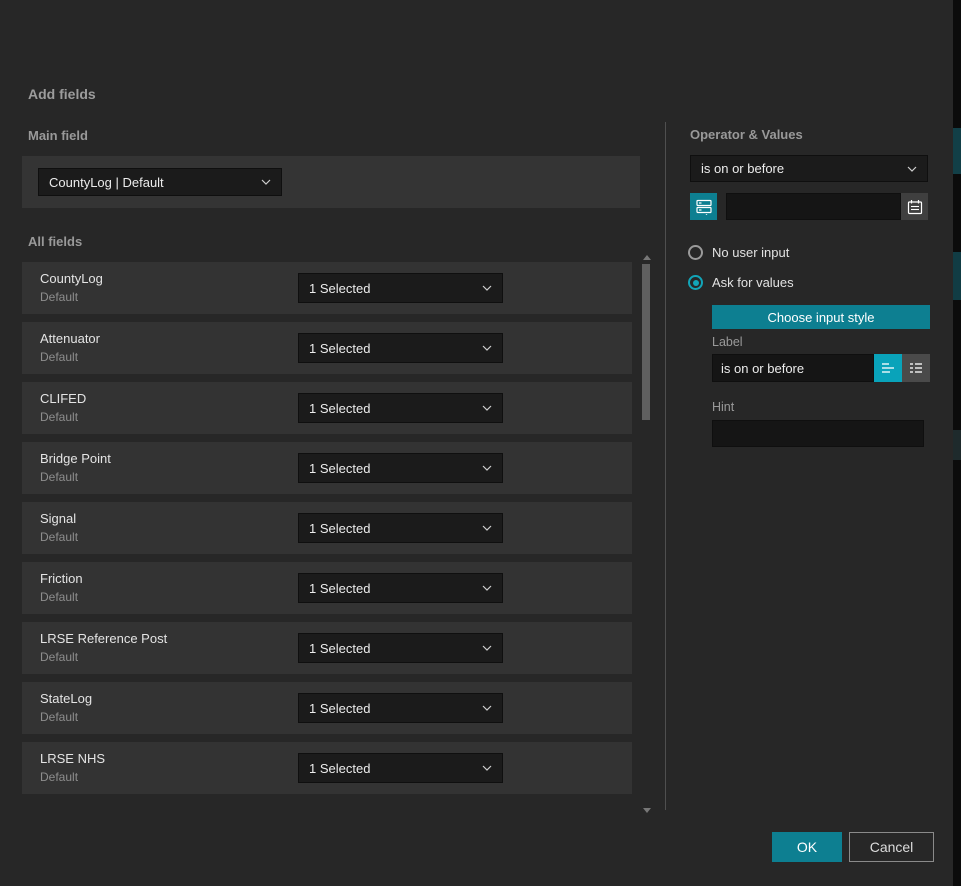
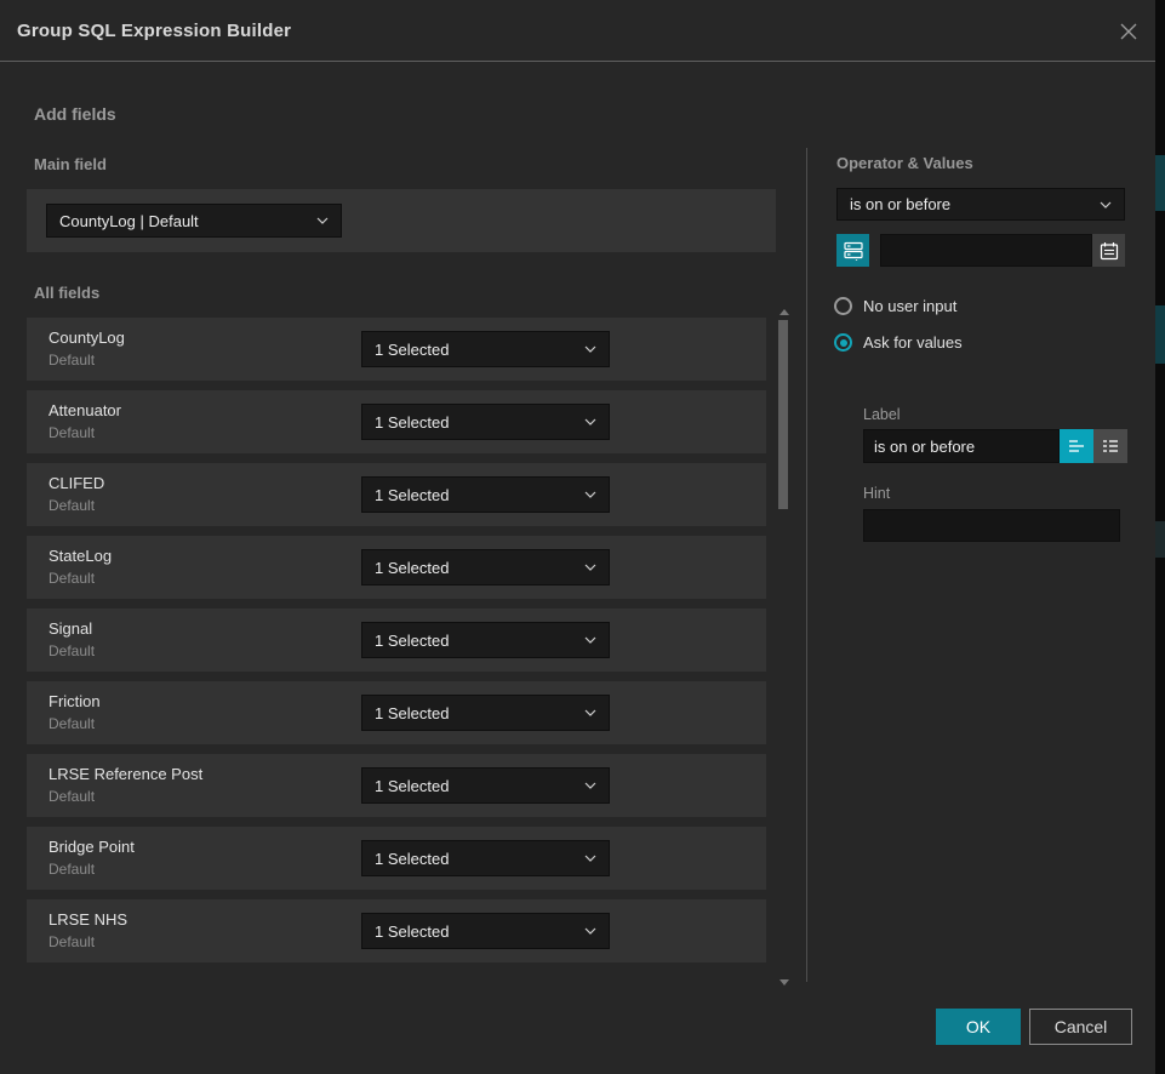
+ Group SQL Expression Builder
  Add fields
  Main field
  CountyLog | Default
  All fields
  CountyLog
  Default
  1 Selected
  Attenuator
  Default
  1 Selected
  CLIFED
  Default
  1 Selected
- Bridge Point
+ StateLog
  Default
  1 Selected
  Signal
  Default
  1 Selected
  Friction
  Default
  1 Selected
  LRSE Reference Post
  Default
  1 Selected
- StateLog
+ Bridge Point
  Default
  1 Selected
  LRSE NHS
  Default
  1 Selected
  Operator & Values
  is on or before
  No user input
  Ask for values
- Choose input style
  Label
  is on or before
  Hint
  OK
  Cancel
